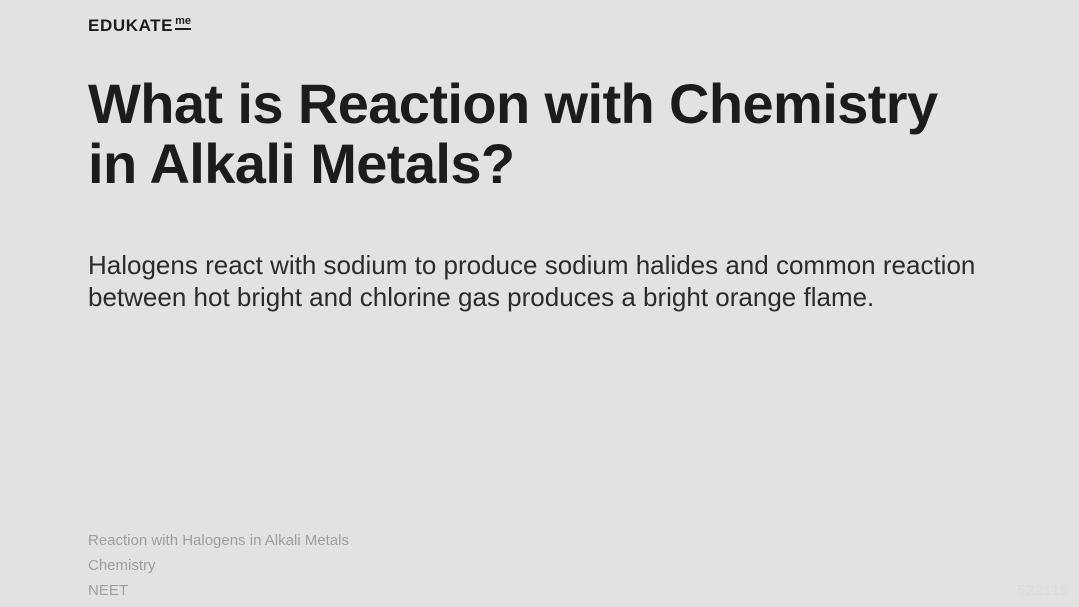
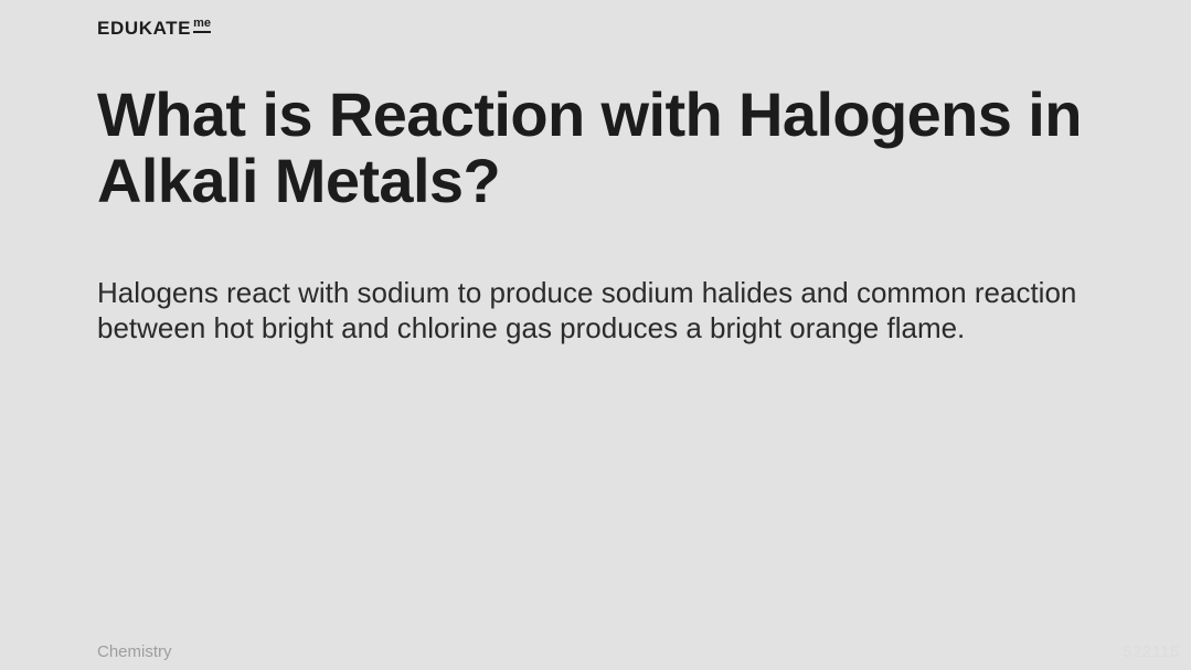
  EDUKATE
  me
- What is Reaction with Chemistry in Alkali Metals?
+ What is Reaction with Halogens in Alkali Metals?
  Halogens react with sodium to produce sodium halides and common reaction between hot bright and chlorine gas produces a bright orange flame.
- Reaction with Halogens in Alkali Metals
  Chemistry
- NEET
